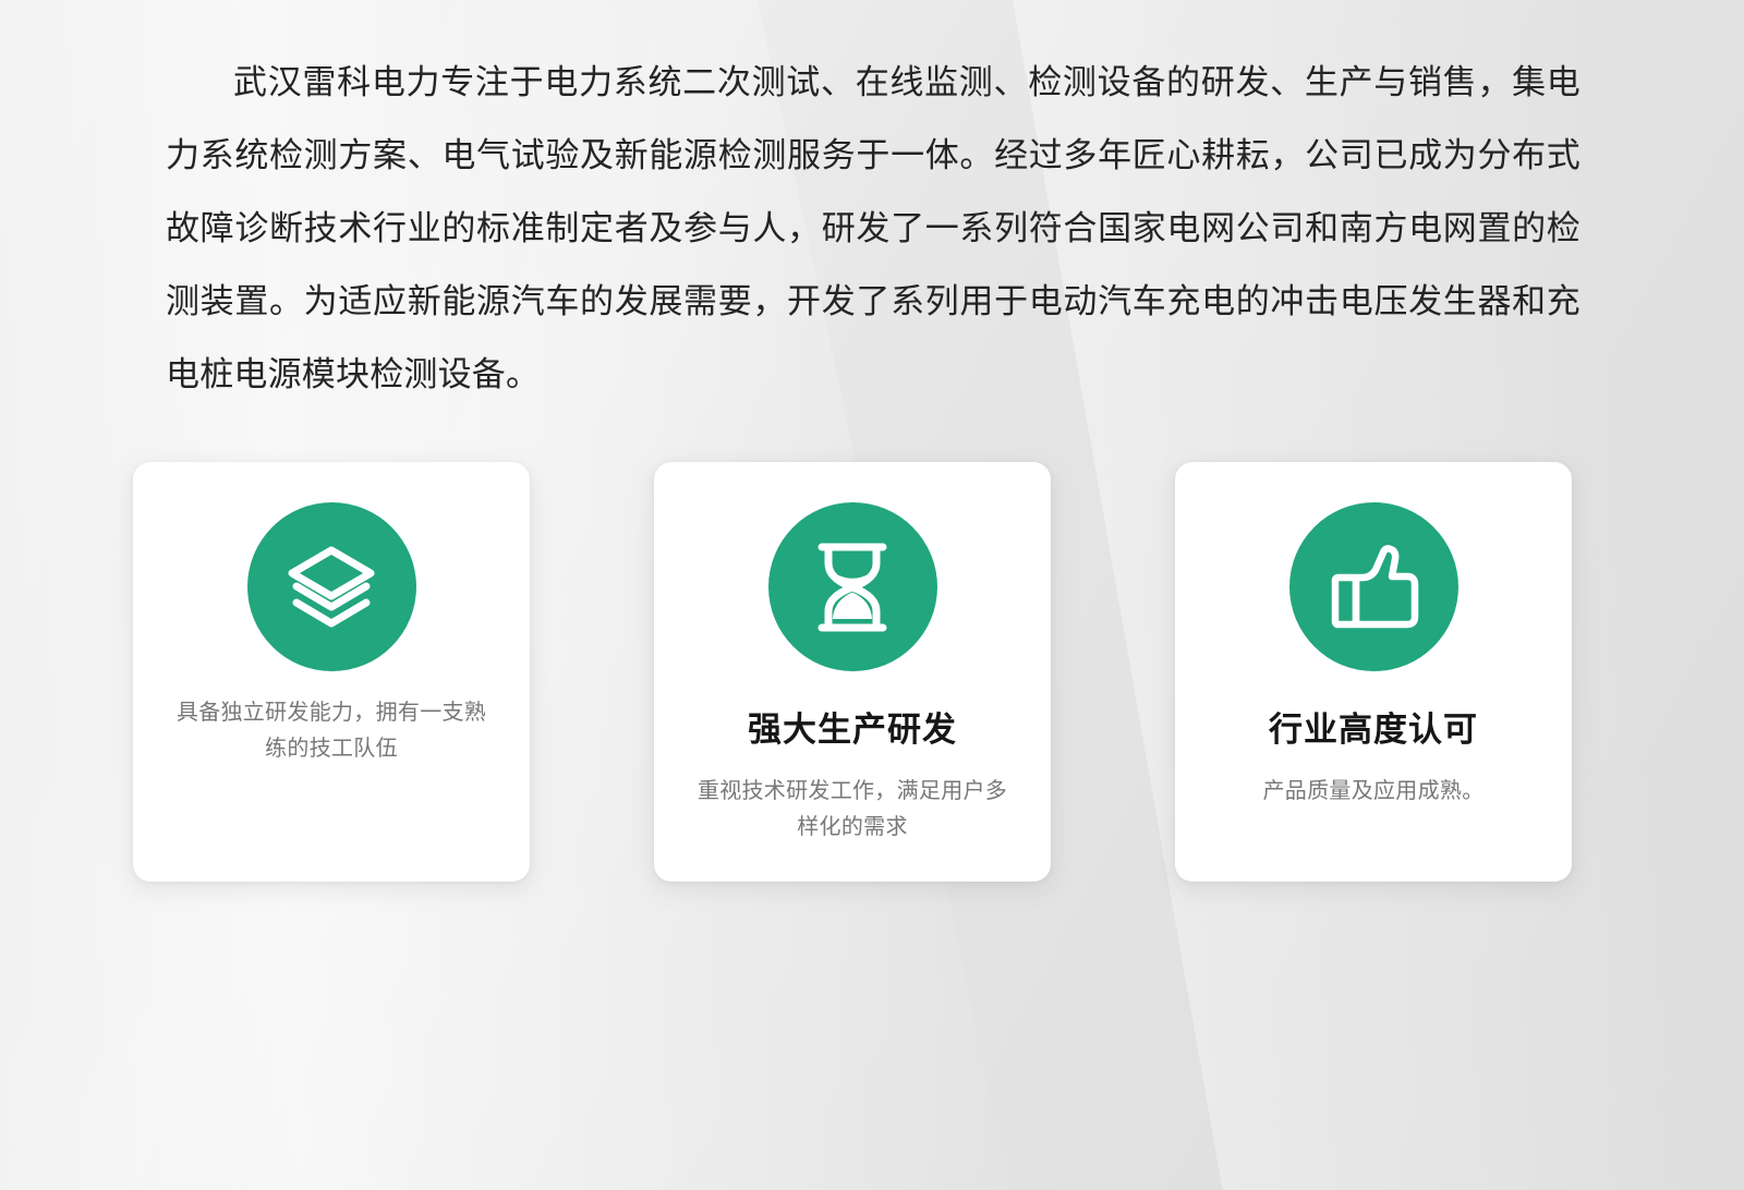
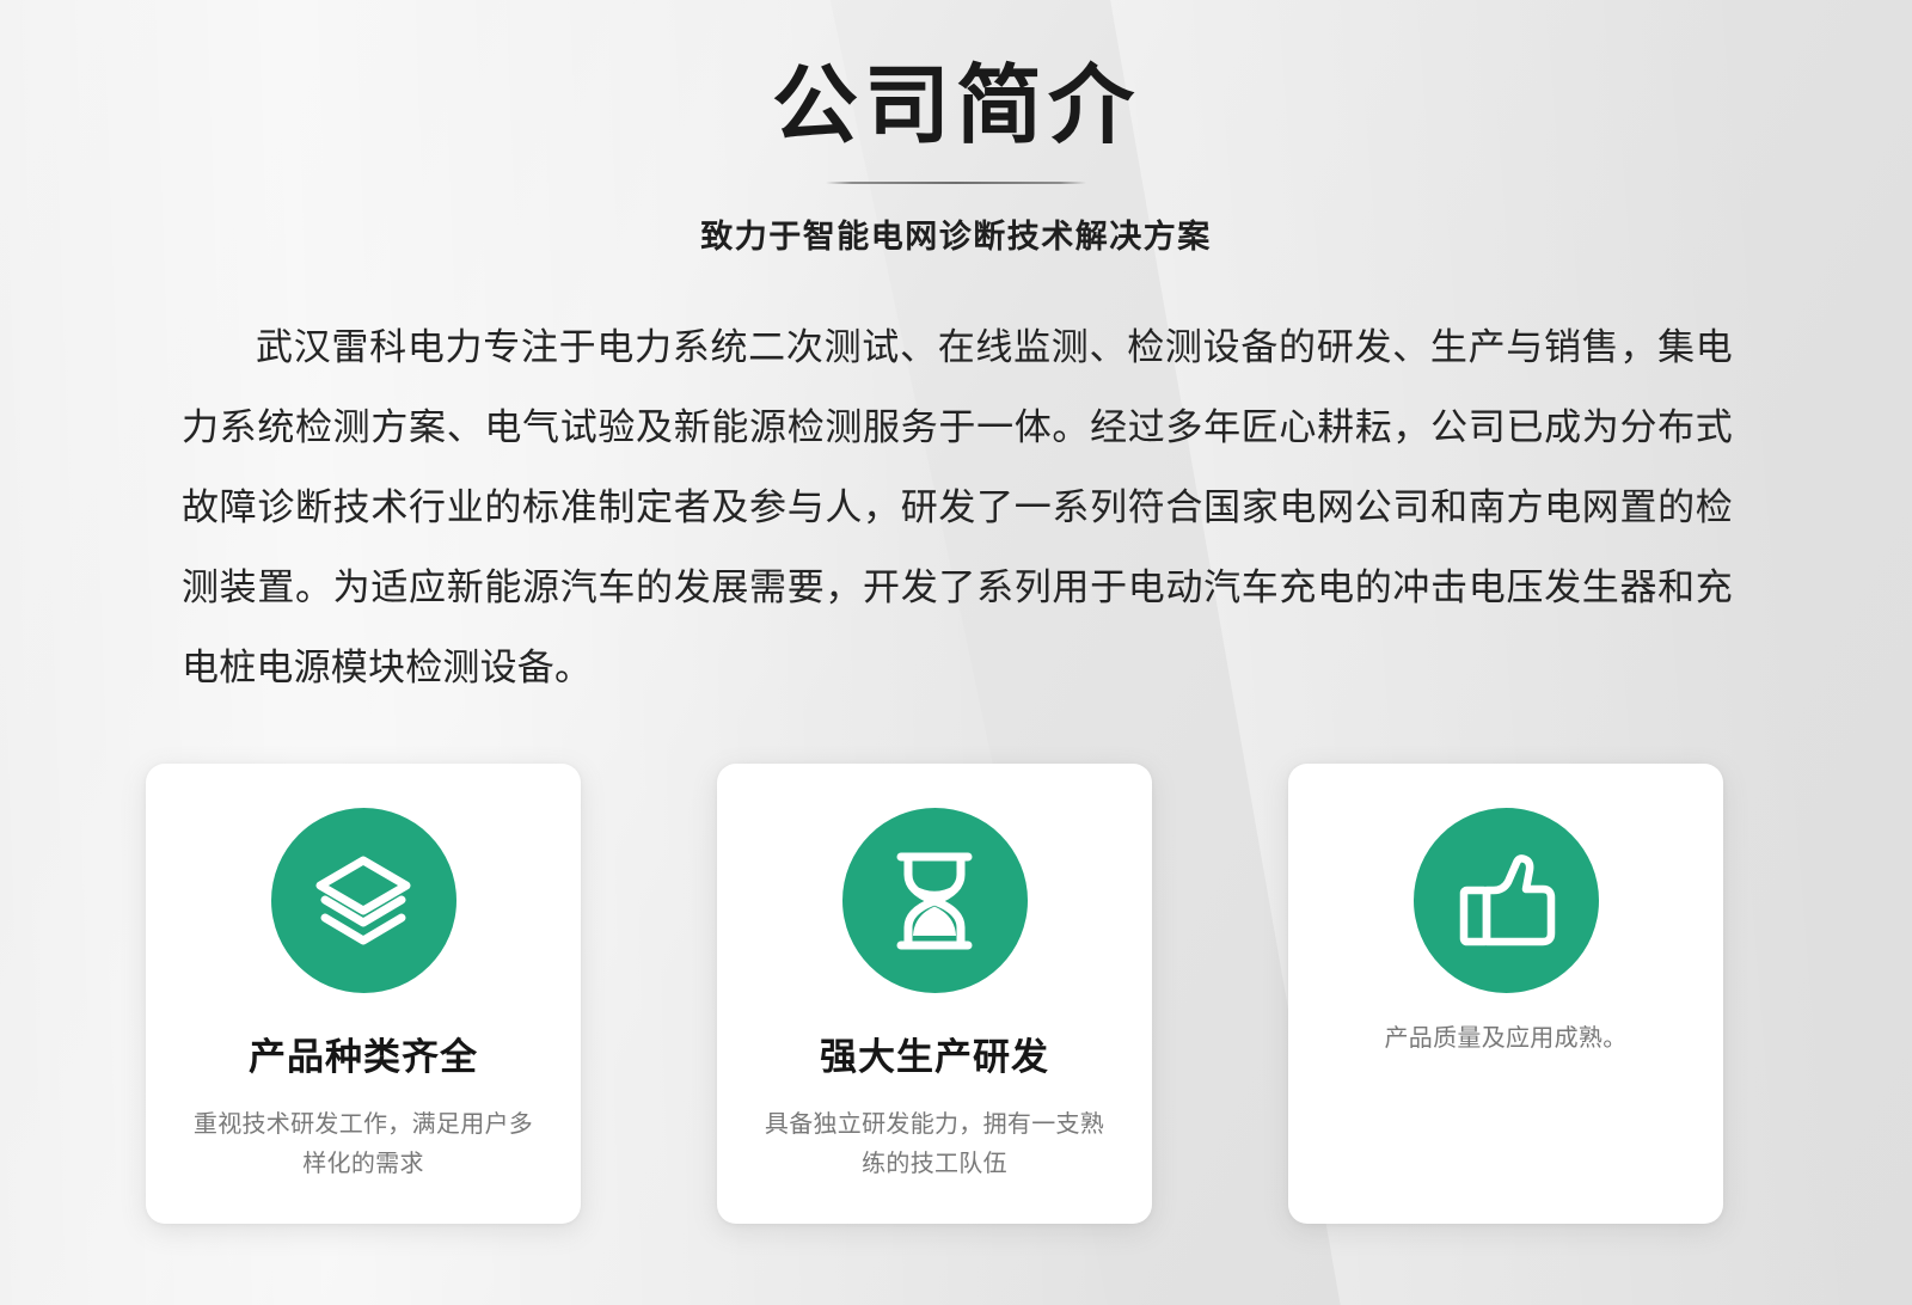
+ 公司简介
+ 致力于智能电网诊断技术解决方案
  武汉雷科电力专注于电力系统二次测试、在线监测、检测设备的研发、生产与销售，集电力系统检测方案、电气试验及新能源检测服务于一体。经过多年匠心耕耘，公司已成为分布式故障诊断技术行业的标准制定者及参与人，研发了一系列符合国家电网公司和南方电网置的检测装置。为适应新能源汽车的发展需要，开发了系列用于电动汽车充电的冲击电压发生器和充电桩电源模块检测设备。
+ 产品种类齐全
- 具备独立研发能力，拥有一支熟练的技工队伍
+ 重视技术研发工作，满足用户多样化的需求
  强大生产研发
- 重视技术研发工作，满足用户多样化的需求
+ 具备独立研发能力，拥有一支熟练的技工队伍
- 行业高度认可
  产品质量及应用成熟。
